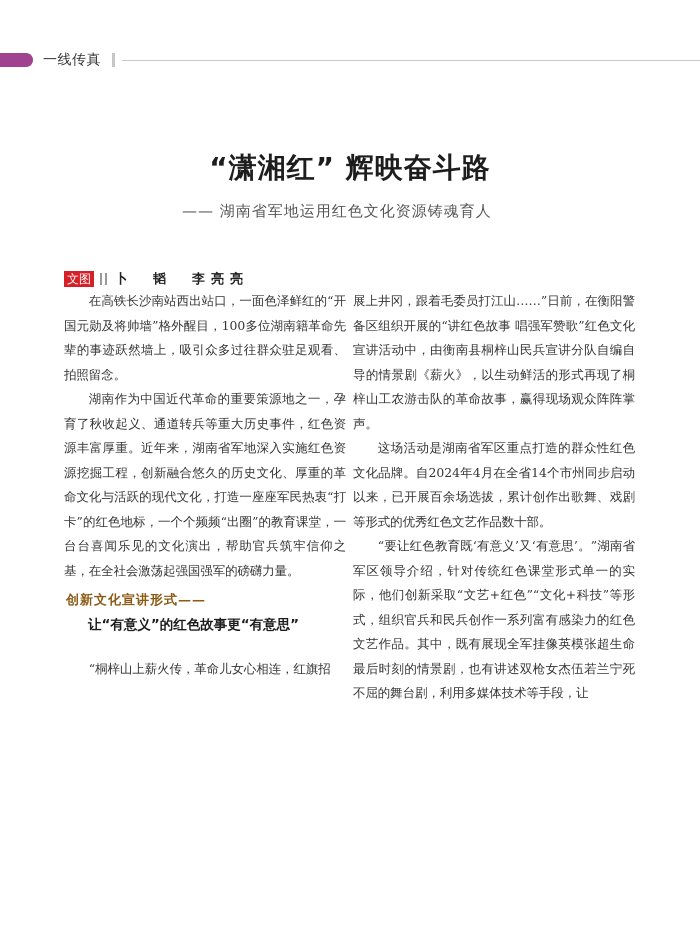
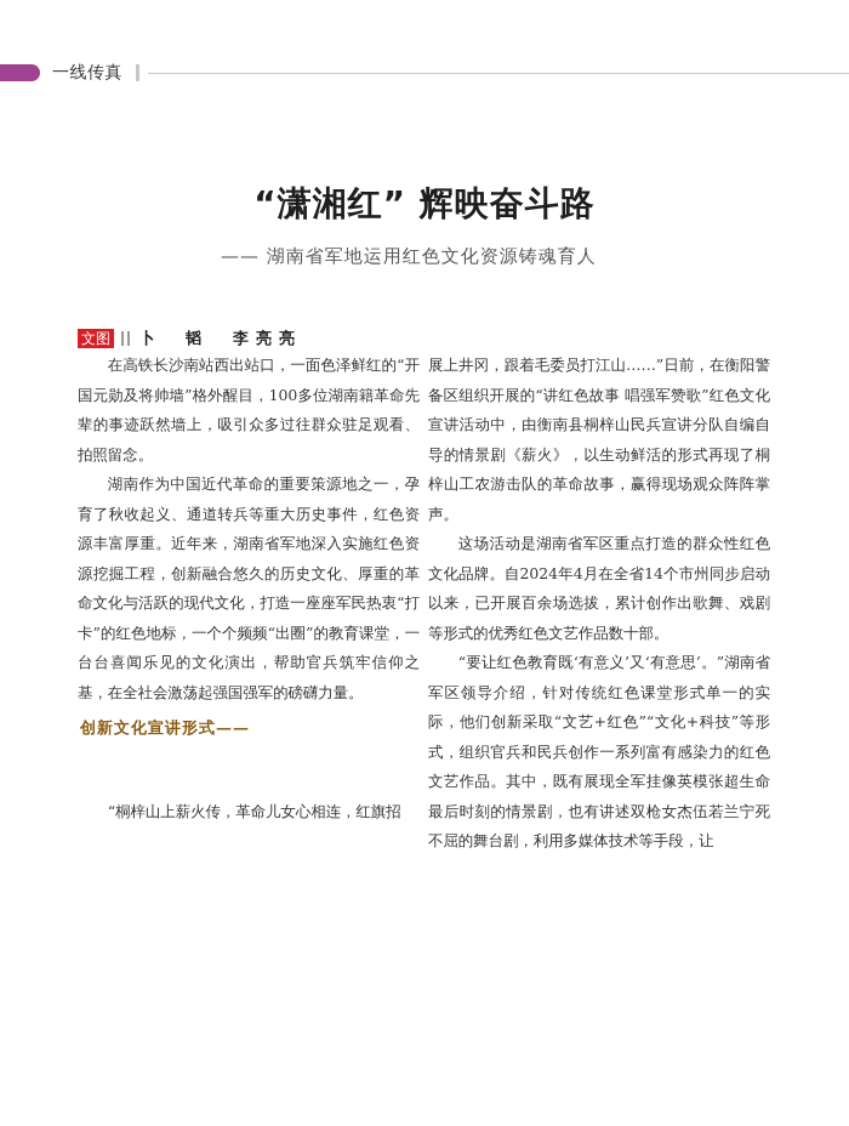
  一线传真
  “潇湘红” 辉映奋斗路
  —— 湖南省军地运用红色文化资源铸魂育人
  文图
  卜 韬
  李亮亮
  在高铁长沙南站西出站口，一面色泽鲜红的“开国元勋及将帅墙”格外醒目，100多位湖南籍革命先辈的事迹跃然墙上，吸引众多过往群众驻足观看、拍照留念。
  湖南作为中国近代革命的重要策源地之一，孕育了秋收起义、通道转兵等重大历史事件，红色资源丰富厚重。近年来，湖南省军地深入实施红色资源挖掘工程，创新融合悠久的历史文化、厚重的革命文化与活跃的现代文化，打造一座座军民热衷“打卡”的红色地标，一个个频频“出圈”的教育课堂，一台台喜闻乐见的文化演出，帮助官兵筑牢信仰之基，在全社会激荡起强国强军的磅礴力量。
  创新文化宣讲形式——
- 让“有意义”的红色故事更“有意思”
  “桐梓山上薪火传，革命儿女心相连，红旗招
  展上井冈，跟着毛委员打江山……”日前，在衡阳警备区组织开展的“讲红色故事 唱强军赞歌”红色文化宣讲活动中，由衡南县桐梓山民兵宣讲分队自编自导的情景剧《薪火》，以生动鲜活的形式再现了桐梓山工农游击队的革命故事，赢得现场观众阵阵掌声。
  这场活动是湖南省军区重点打造的群众性红色文化品牌。自2024年4月在全省14个市州同步启动以来，已开展百余场选拔，累计创作出歌舞、戏剧等形式的优秀红色文艺作品数十部。
  “要让红色教育既‘有意义’又‘有意思’。”湖南省军区领导介绍，针对传统红色课堂形式单一的实际，他们创新采取“文艺+红色”“文化+科技”等形式，组织官兵和民兵创作一系列富有感染力的红色文艺作品。其中，既有展现全军挂像英模张超生命最后时刻的情景剧，也有讲述双枪女杰伍若兰宁死不屈的舞台剧，利用多媒体技术等手段，让
